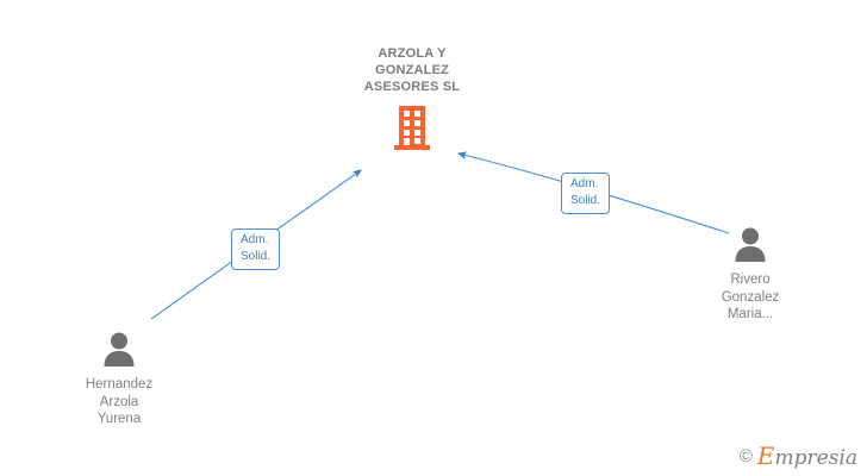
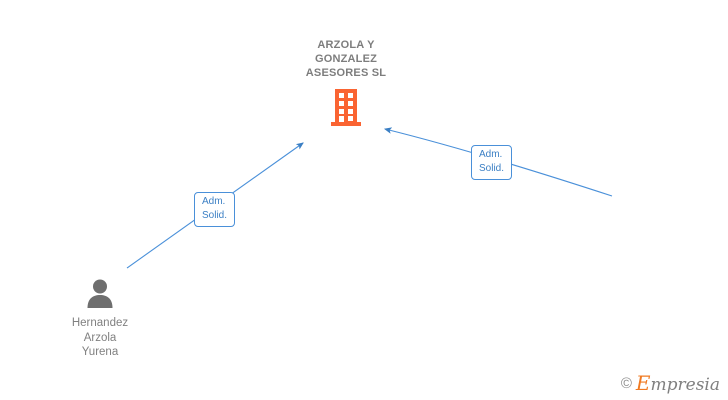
  ARZOLA Y
  GONZALEZ
  ASESORES SL
  Hernandez
  Arzola
  Yurena
- Rivero
- Gonzalez
- Maria...
  Adm.
  Solid.
  Adm.
  Solid.
  ©
  Empresia
